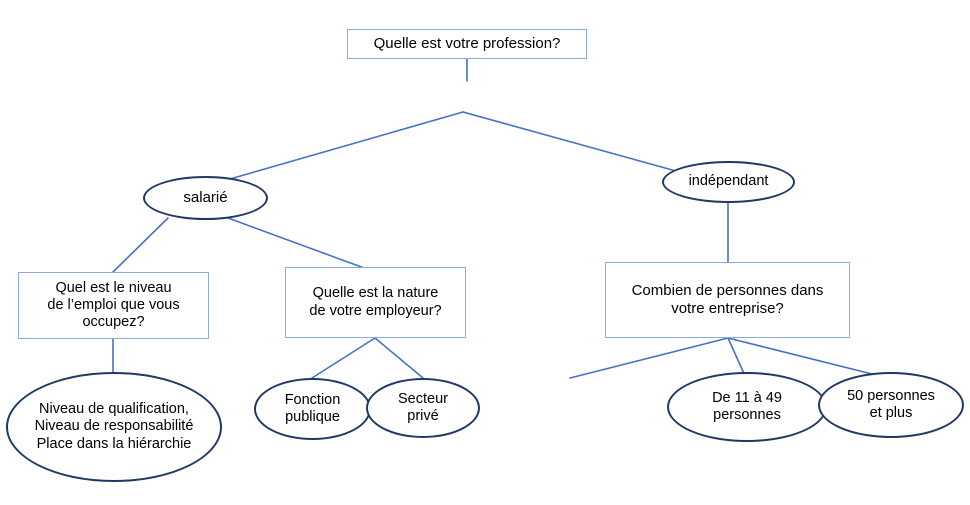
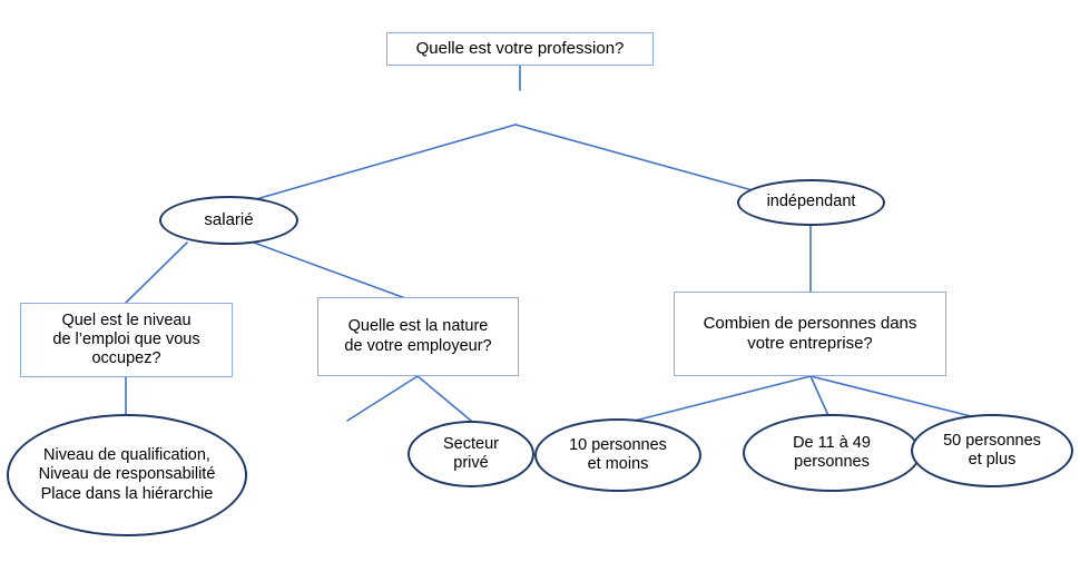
  Quelle est votre profession?
  salarié
  indépendant
  Quel est le niveau
  de l’emploi que vous
  occupez?
  Quelle est la nature
  de votre employeur?
  Combien de personnes dans
  votre entreprise?
  Niveau de qualification,
  Niveau de responsabilité
  Place dans la hiérarchie
- Fonction
- publique
  Secteur
  privé
+ 10 personnes
+ et moins
  De 11 à 49
  personnes
  50 personnes
  et plus
